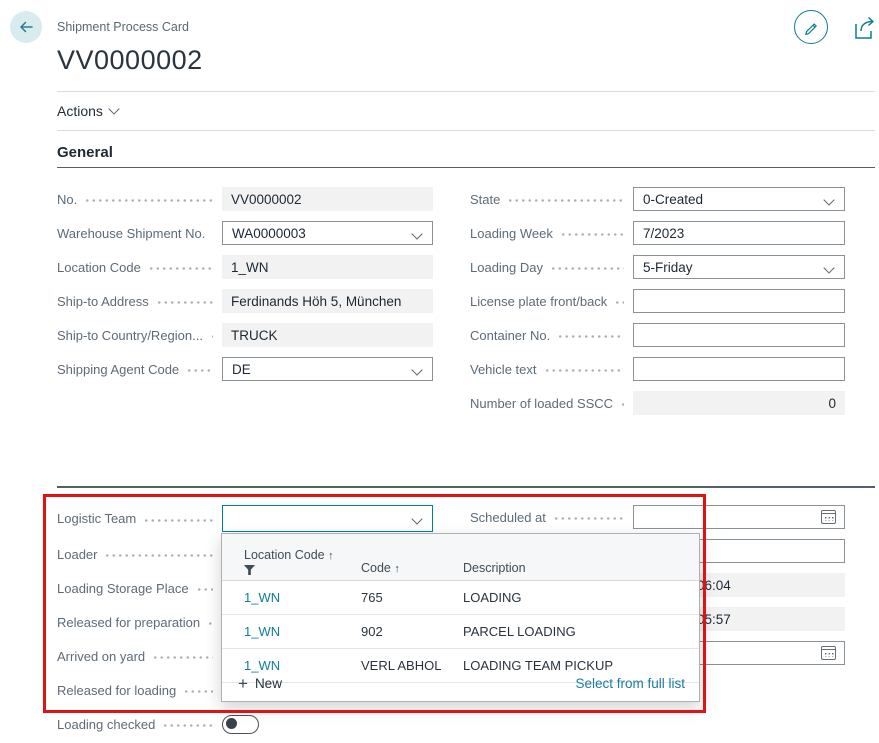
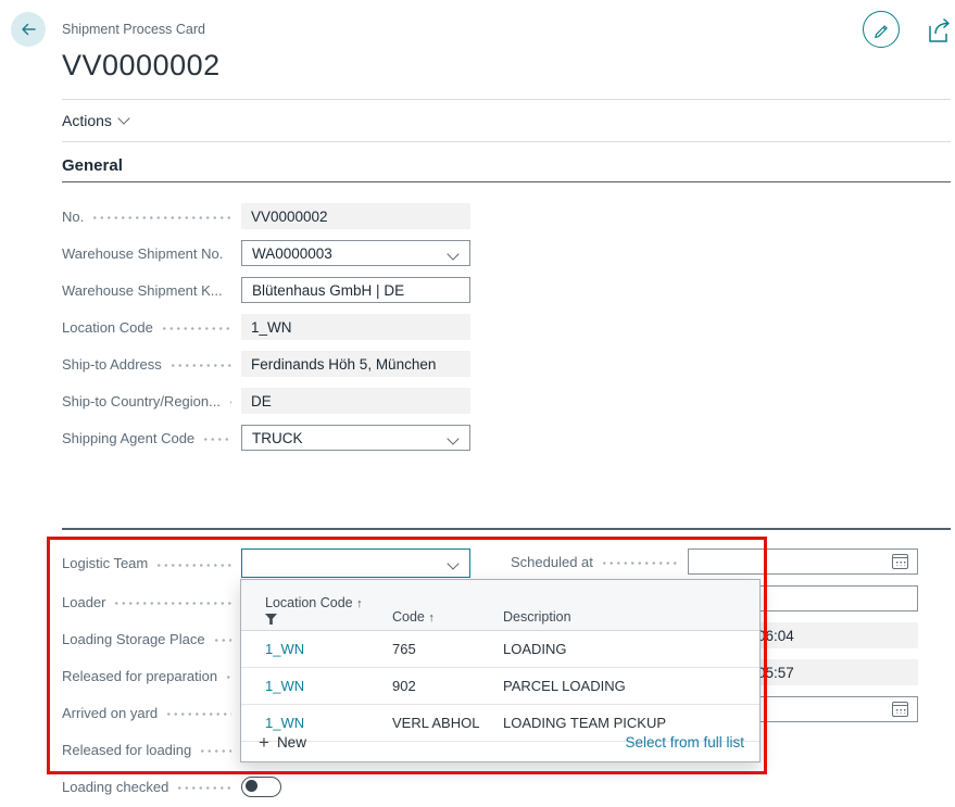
  Shipment Process Card
  VV0000002
  Actions
  General
  No.
  VV0000002
  Warehouse Shipment No.
  WA0000003
+ Warehouse Shipment K...
+ Blütenhaus GmbH | DE
  Location Code
  1_WN
  Ship-to Address
  Ferdinands Höh 5, München
  Ship-to Country/Region...
- TRUCK
+ DE
  Shipping Agent Code
- DE
+ TRUCK
- State
- 0-Created
- Loading Week
- 7/2023
- Loading Day
- 5-Friday
- License plate front/back
- Container No.
- Vehicle text
- Number of loaded SSCC
- 0
  Logistic Team
  Loader
  Loading Storage Place
  Released for preparation
  Arrived on yard
  Released for loading
  Loading checked
  Scheduled at
  06:04
  05:57
  Location Code ↑
  Code ↑
  Description
  1_WN
  765
  LOADING
  1_WN
  902
  PARCEL LOADING
  1_WN
  VERL ABHOL
  LOADING TEAM PICKUP
  +
  New
  Select from full list
